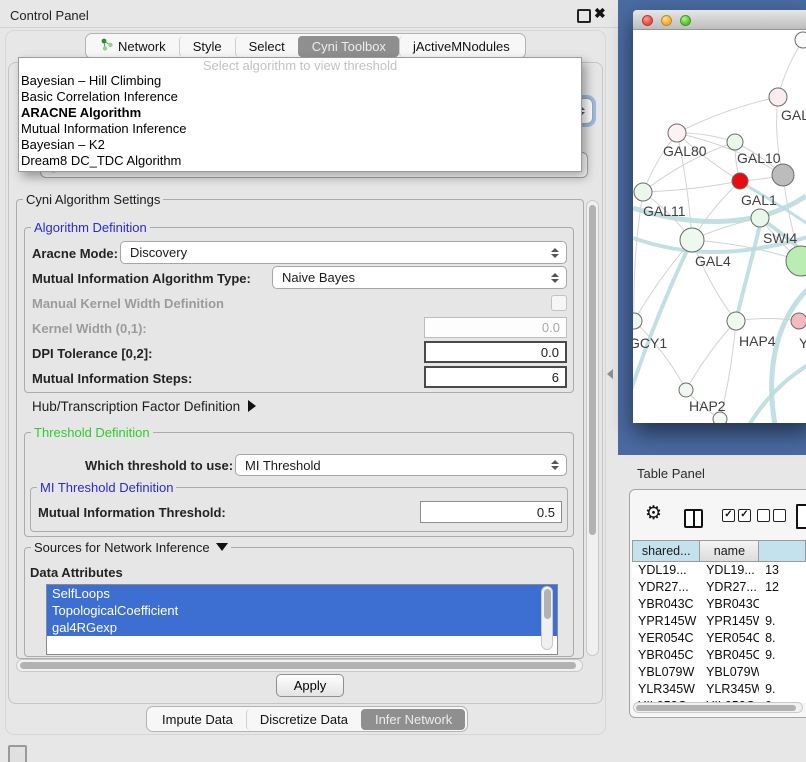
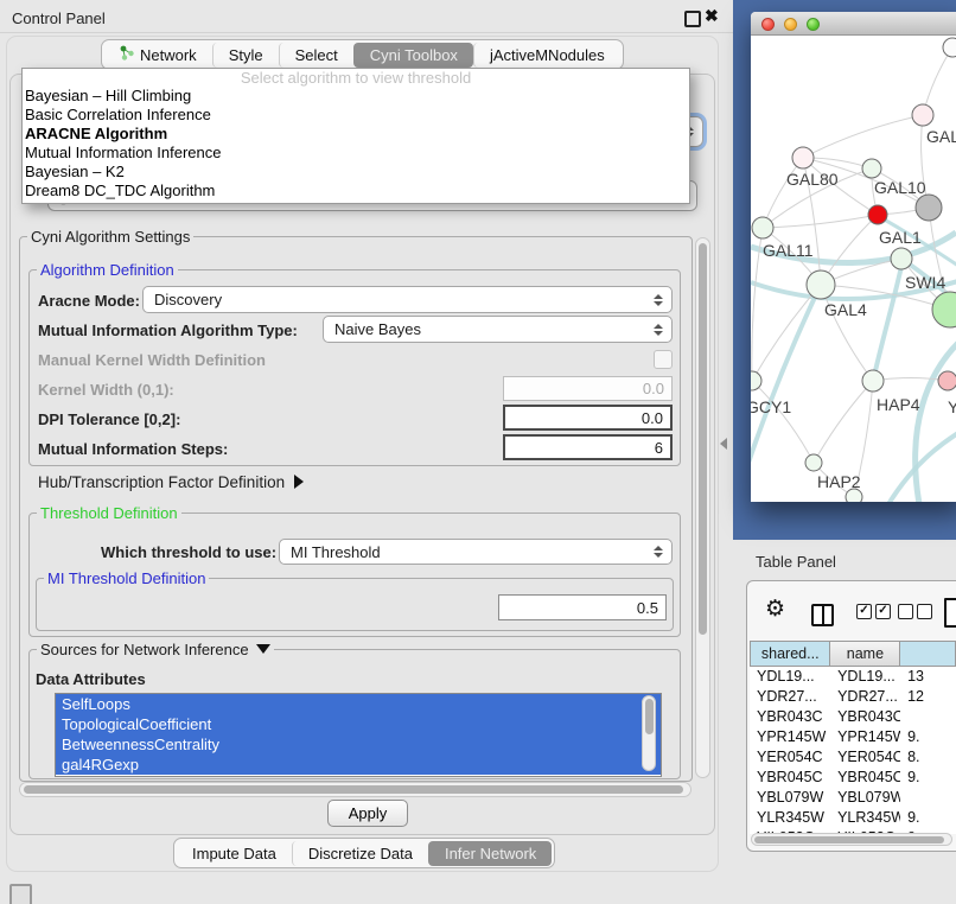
  Control Panel
  ✖
  Network
  Style
  Select
  Cyni Toolbox
  jActiveMNodules
  Select algorithm to view threshold
  Bayesian – Hill Climbing
  Basic Correlation Inference
  ARACNE Algorithm
  Mutual Information Inference
  Bayesian – K2
  Dream8 DC_TDC Algorithm
  Cyni Algorithm Settings
  Algorithm Definition
  Aracne Mode:
  Discovery
  Mutual Information Algorithm Type:
  Naive Bayes
  Manual Kernel Width Definition
  Kernel Width (0,1):
  0.0
  DPI Tolerance [0,2]:
  0.0
  Mutual Information Steps:
  6
  Hub/Transcription Factor Definition
  Threshold Definition
  Which threshold to use:
  MI Threshold
  MI Threshold Definition
- Mutual Information Threshold:
  0.5
  Sources for Network Inference
  Data Attributes
  SelfLoops
  TopologicalCoefficient
+ BetweennessCentrality
  gal4RGexp
  Apply
  Impute Data
  Discretize Data
  Infer Network
  GAL
  GAL80
  GAL10
  GAL1
  GAL11
  SWI4
  GAL4
  GCY1
  HAP4
  Y
  HAP2
  Table Panel
  ⚙
  ✓
  ✓
  shared...
  name
  YDL19...
  YDL19...
  13
  YDR27...
  YDR27...
  12
  YBR043C
  YBR043C
  YPR145W
  YPR145W
  9.
  YER054C
  YER054C
  8.
  YBR045C
  YBR045C
  9.
  YBL079W
  YBL079W
  YLR345W
  YLR345W
  9.
